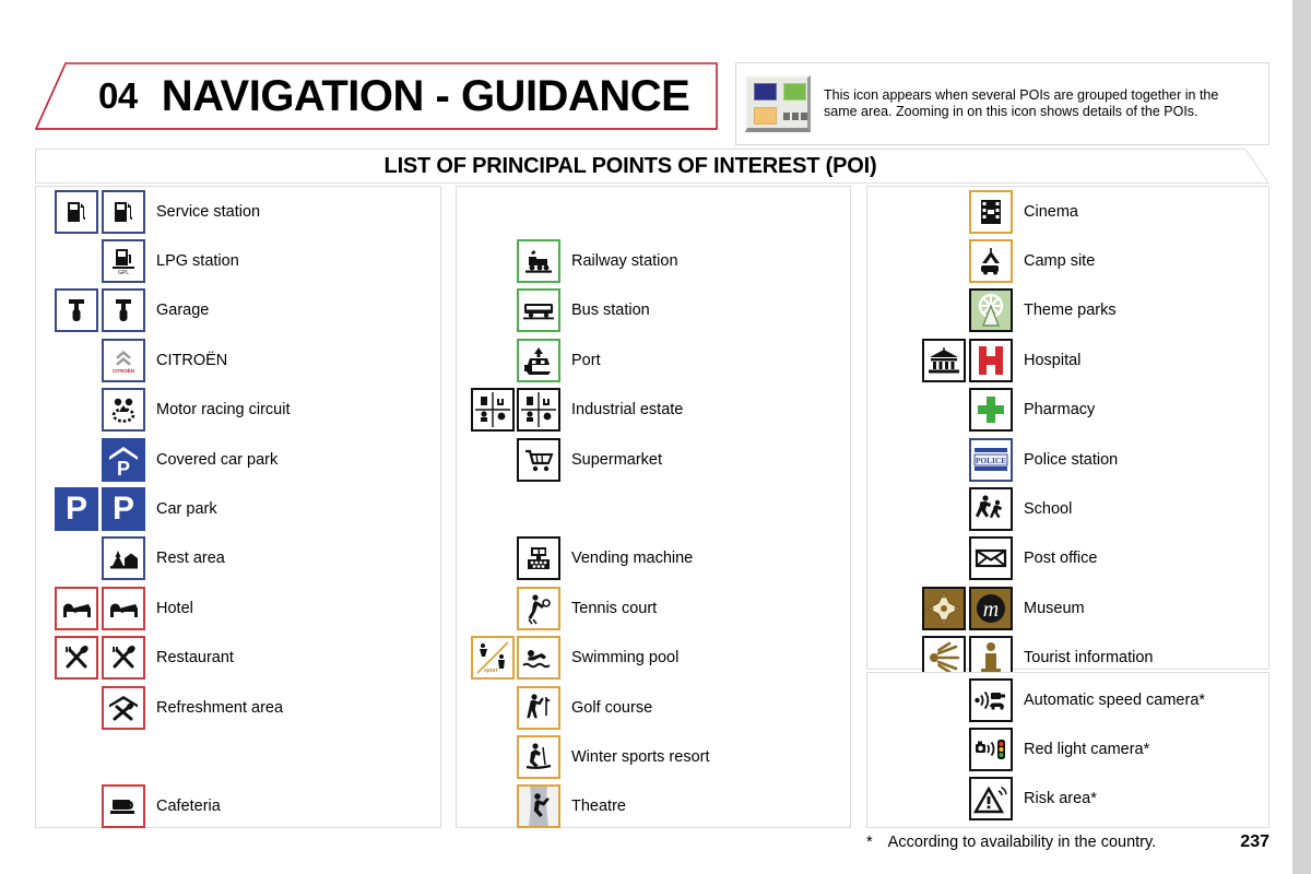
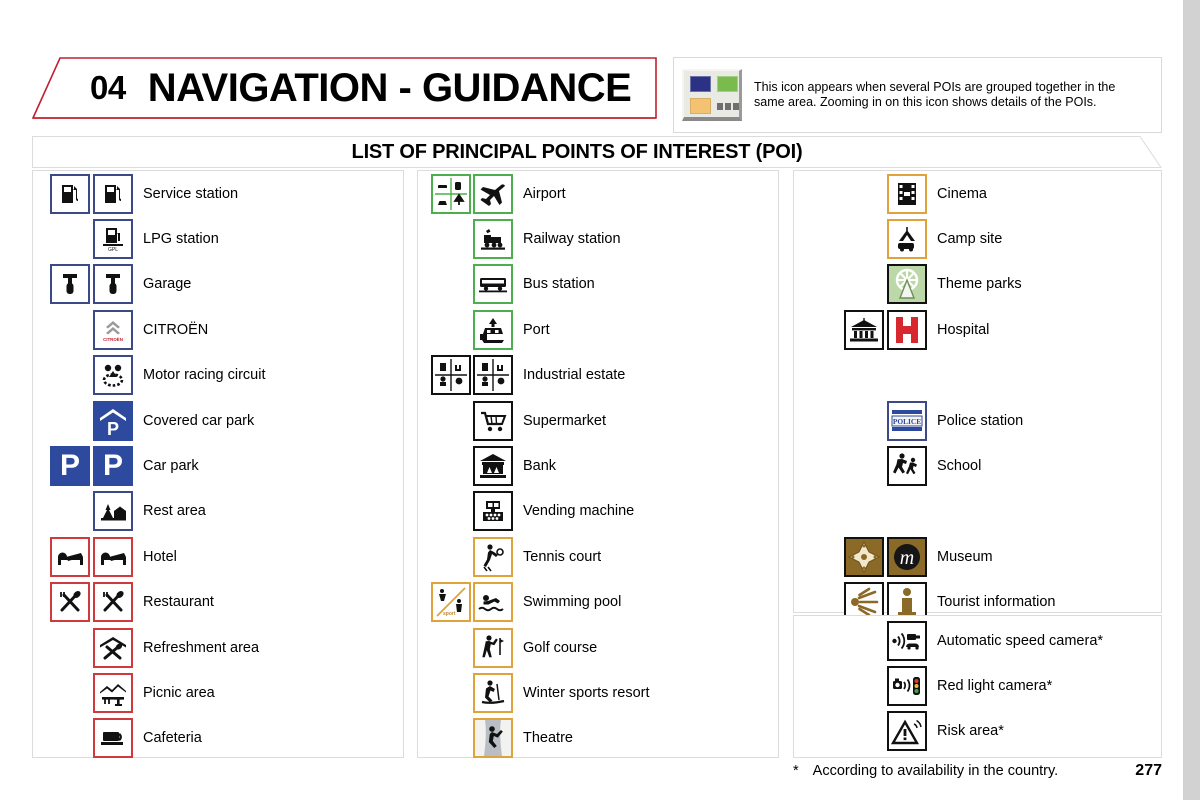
  04
  NAVIGATION - GUIDANCE
  This icon appears when several POIs are grouped together in the same area. Zooming in on this icon shows details of the POIs.
  LIST OF PRINCIPAL POINTS OF INTEREST (POI)
  Service station
  LPG station
  Garage
  CITROËN
  Motor racing circuit
  P
  Covered car park
  P
  P
  Car park
  Rest area
  Hotel
  Restaurant
  Refreshment area
+ Picnic area
  Cafeteria
+ Airport
  Railway station
  Bus station
  Port
  Industrial estate
  Supermarket
+ Bank
  Vending machine
  Tennis court
  Swimming pool
  Golf course
  Winter sports resort
  Theatre
  Cinema
  Camp site
  Theme parks
  Hospital
- Pharmacy
  POLICE
  Police station
  School
- Post office
  m
  Museum
  Tourist information
  Automatic speed camera*
  Red light camera*
  Risk area*
  *
  According to availability in the country.
- 237
+ 277
